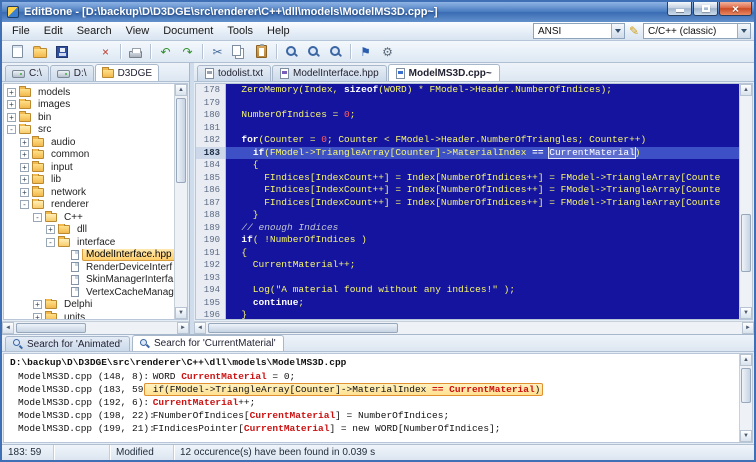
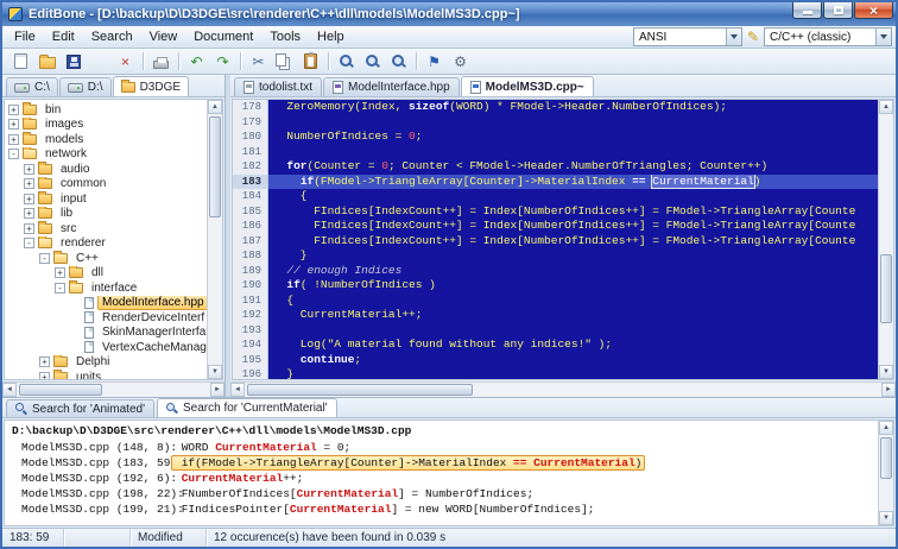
  EditBone - [D:\backup\D\D3DGE\src\renderer\C++\dll\models\ModelMS3D.cpp~]
  File
  Edit
  Search
  View
  Document
  Tools
  Help
  ANSI
  C/C++ (classic)
  ×
  ↶
  ↷
  ✂
  ⚑
  ⚙
  C:\
  D:\
  D3DGE
  +
- models
+ bin
  +
  images
  +
- bin
+ models
  -
- src
+ network
  +
  audio
  +
  common
  +
  input
  +
  lib
  +
- network
+ src
  -
  renderer
  -
  C++
  +
  dll
  -
  interface
  ModelInterface.hpp
  RenderDeviceInterf
  SkinManagerInterfa
  VertexCacheManag
  +
  Delphi
  +
  units
  todolist.txt
  ModelInterface.hpp
  ModelMS3D.cpp~
  178
  ZeroMemory(Index, sizeof(WORD) * FModel->Header.NumberOfIndices);
  179
  180
  NumberOfIndices = 0;
  181
  182
  for(Counter = 0; Counter < FModel->Header.NumberOfTriangles; Counter++)
  183
  if(FModel->TriangleArray[Counter]->MaterialIndex == CurrentMaterial)
  184
  {
  185
  FIndices[IndexCount++] = Index[NumberOfIndices++] = FModel->TriangleArray[Counte
  186
  FIndices[IndexCount++] = Index[NumberOfIndices++] = FModel->TriangleArray[Counte
  187
  FIndices[IndexCount++] = Index[NumberOfIndices++] = FModel->TriangleArray[Counte
  188
  }
  189
  // enough Indices
  190
  if( !NumberOfIndices )
  191
  {
  192
  CurrentMaterial++;
  193
  194
  Log("A material found without any indices!" );
  195
  continue;
  196
  }
  Search for 'Animated'
  Search for 'CurrentMaterial'
  D:\backup\D\D3DGE\src\renderer\C++\dll\models\ModelMS3D.cpp
  ModelMS3D.cpp (148, 8) WORD CurrentMaterial = 0;
  ModelMS3D.cpp (183, 59 if(FModel->TriangleArray[Counter]->MaterialIndex == CurrentMaterial)
  ModelMS3D.cpp (192, 6) CurrentMaterial++;
  ModelMS3D.cpp (198, 22 FNumberOfIndices[CurrentMaterial] = NumberOfIndices;
  ModelMS3D.cpp (199, 21 FIndicesPointer[CurrentMaterial] = new WORD[NumberOfIndices];
  183: 59
  Modified
  12 occurence(s) have been found in 0.039 s
